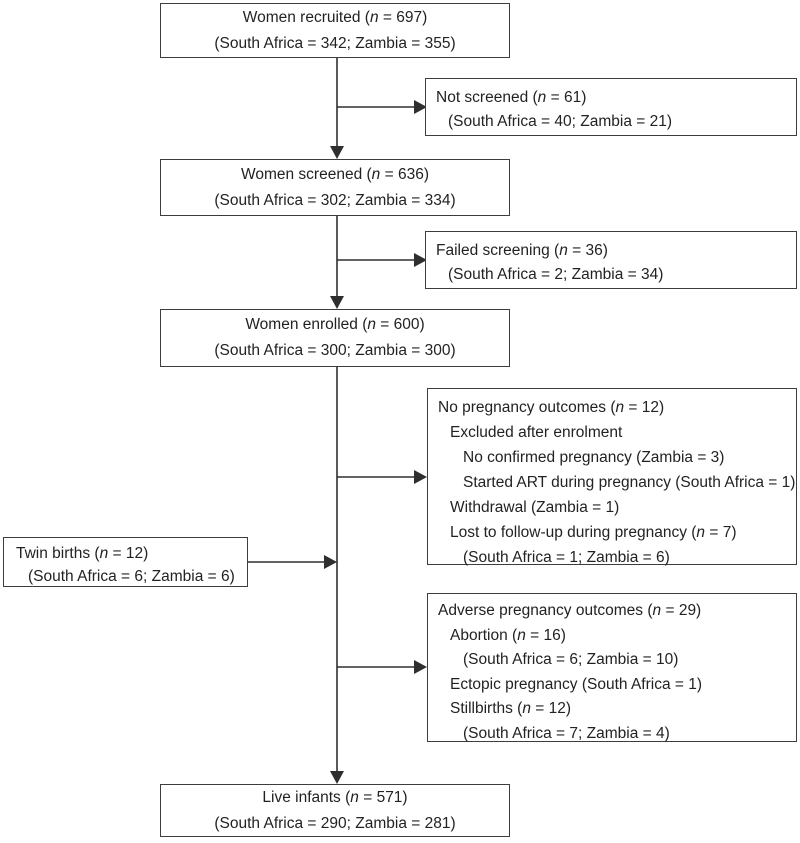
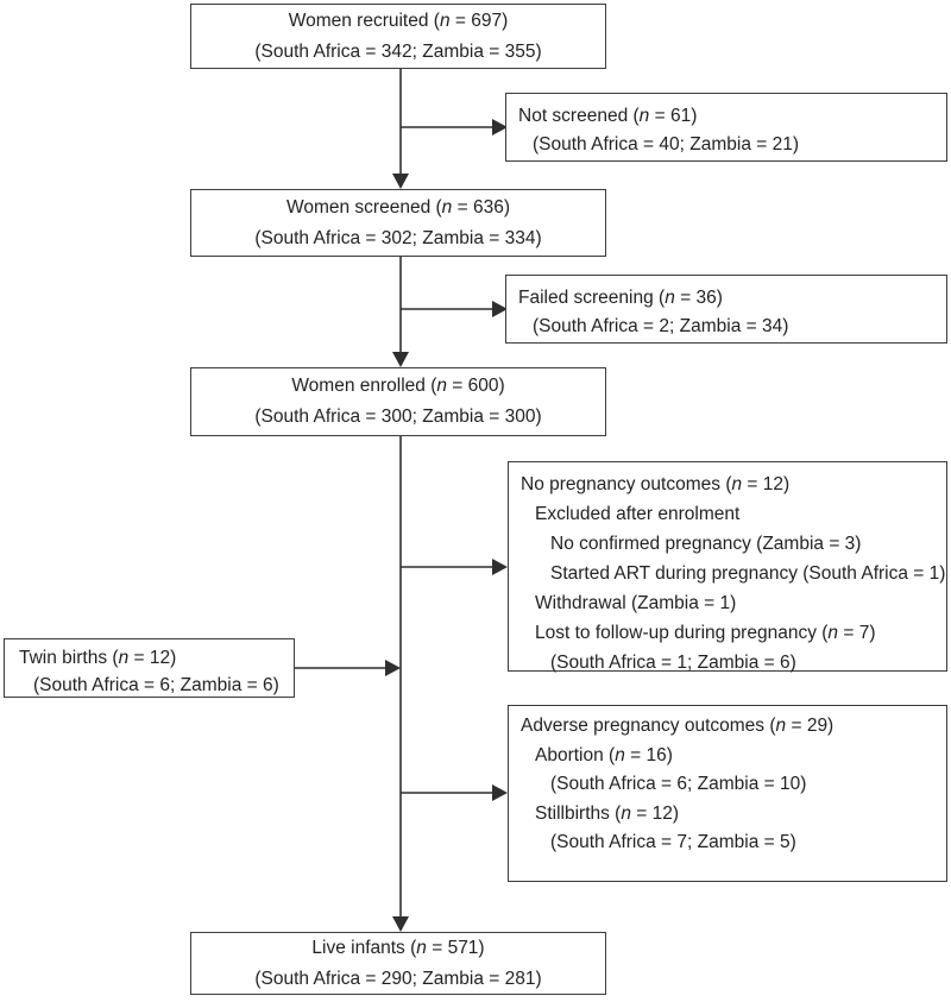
  Women recruited (n = 697)
  (South Africa = 342; Zambia = 355)
  Not screened (n = 61)
  (South Africa = 40; Zambia = 21)
  Women screened (n = 636)
  (South Africa = 302; Zambia = 334)
  Failed screening (n = 36)
  (South Africa = 2; Zambia = 34)
  Women enrolled (n = 600)
  (South Africa = 300; Zambia = 300)
  No pregnancy outcomes (n = 12)
  Excluded after enrolment
  No confirmed pregnancy (Zambia = 3)
  Started ART during pregnancy (South Africa = 1)
  Withdrawal (Zambia = 1)
  Lost to follow-up during pregnancy (n = 7)
  (South Africa = 1; Zambia = 6)
  Twin births (n = 12)
  (South Africa = 6; Zambia = 6)
  Adverse pregnancy outcomes (n = 29)
  Abortion (n = 16)
  (South Africa = 6; Zambia = 10)
- Ectopic pregnancy (South Africa = 1)
  Stillbirths (n = 12)
- (South Africa = 7; Zambia = 4)
+ (South Africa = 7; Zambia = 5)
  Live infants (n = 571)
  (South Africa = 290; Zambia = 281)
